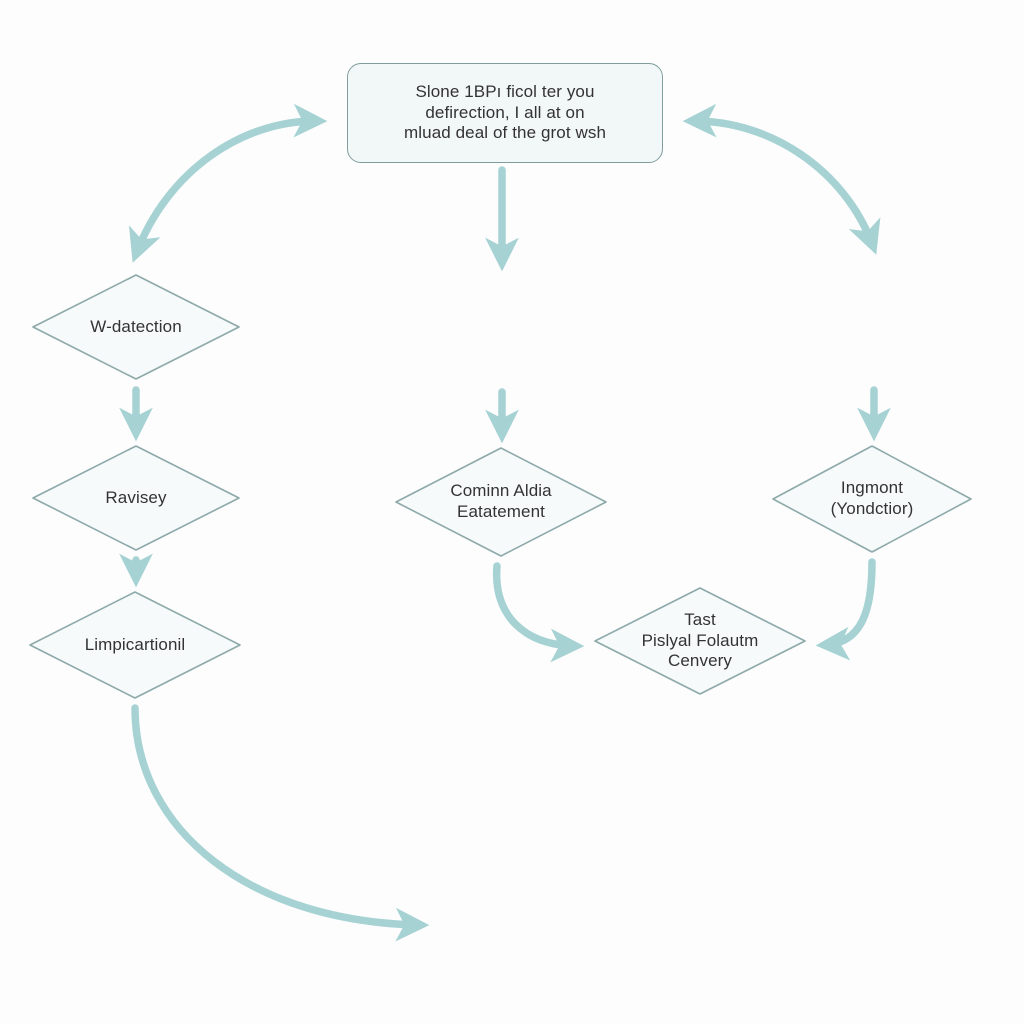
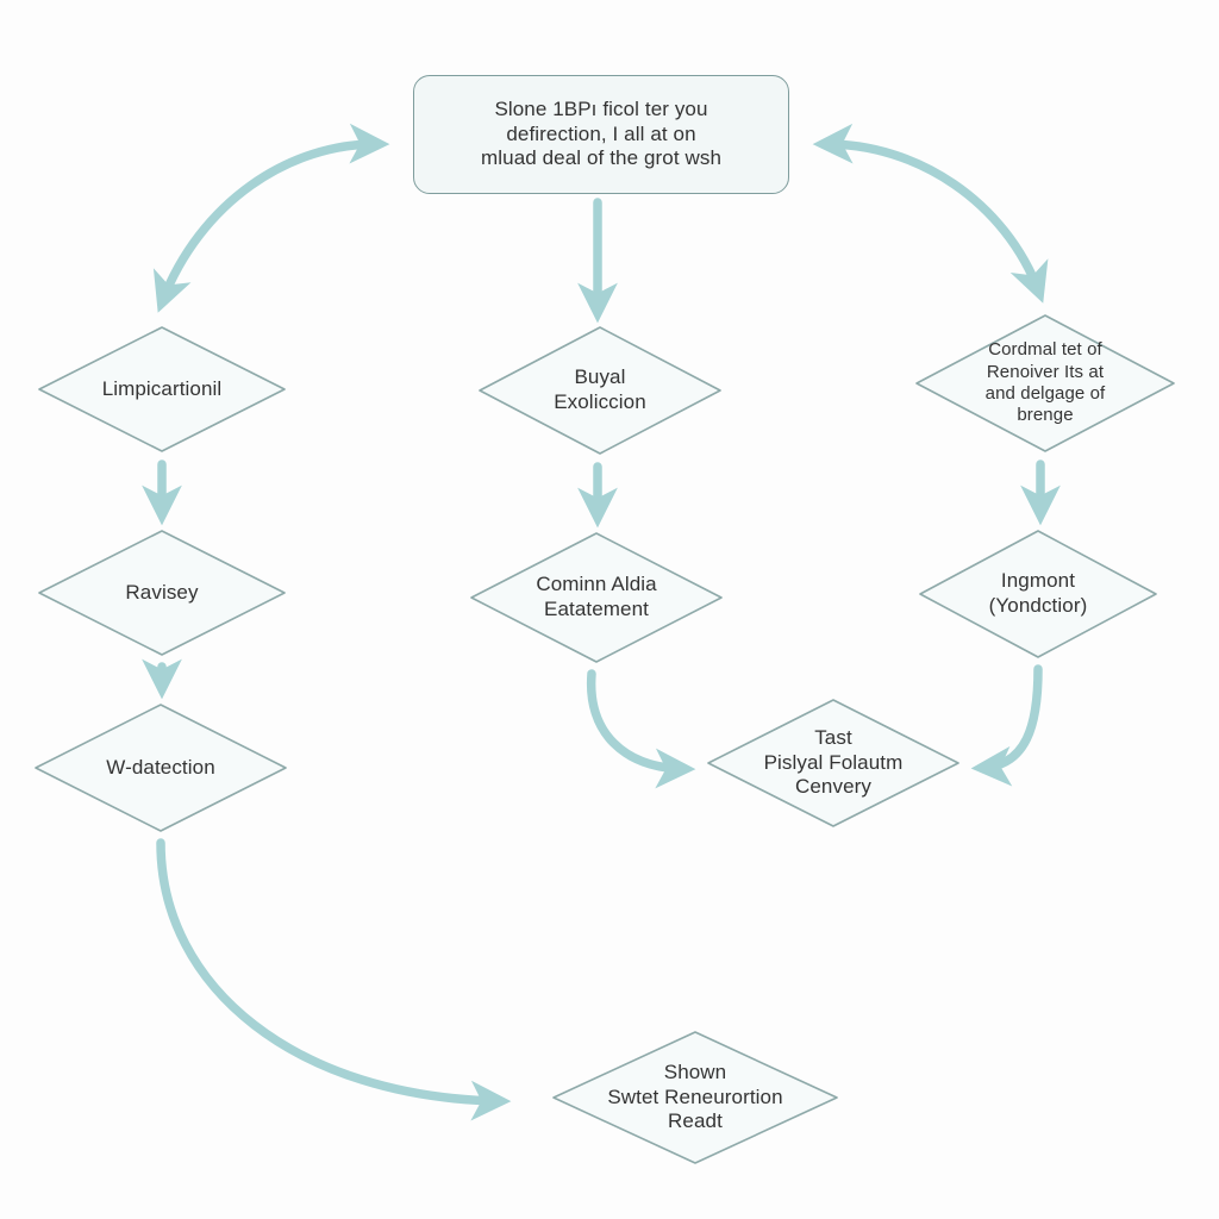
  Slone 1BPı ficol ter you
  defirection, I all at on
  mluad deal of the grot wsh
- W-datection
+ Limpicartionil
  Ravisey
- Limpicartionil
+ W-datection
+ Buyal
+ Exoliccion
  Cominn Aldia
  Eatatement
+ Cordmal tet of
+ Renoiver Its at
+ and delgage of
+ brenge
  Ingmont
  (Yondctior)
  Tast
  Pislyal Folautm
  Cenvery
+ Shown
+ Swtet Reneurortion
+ Readt
